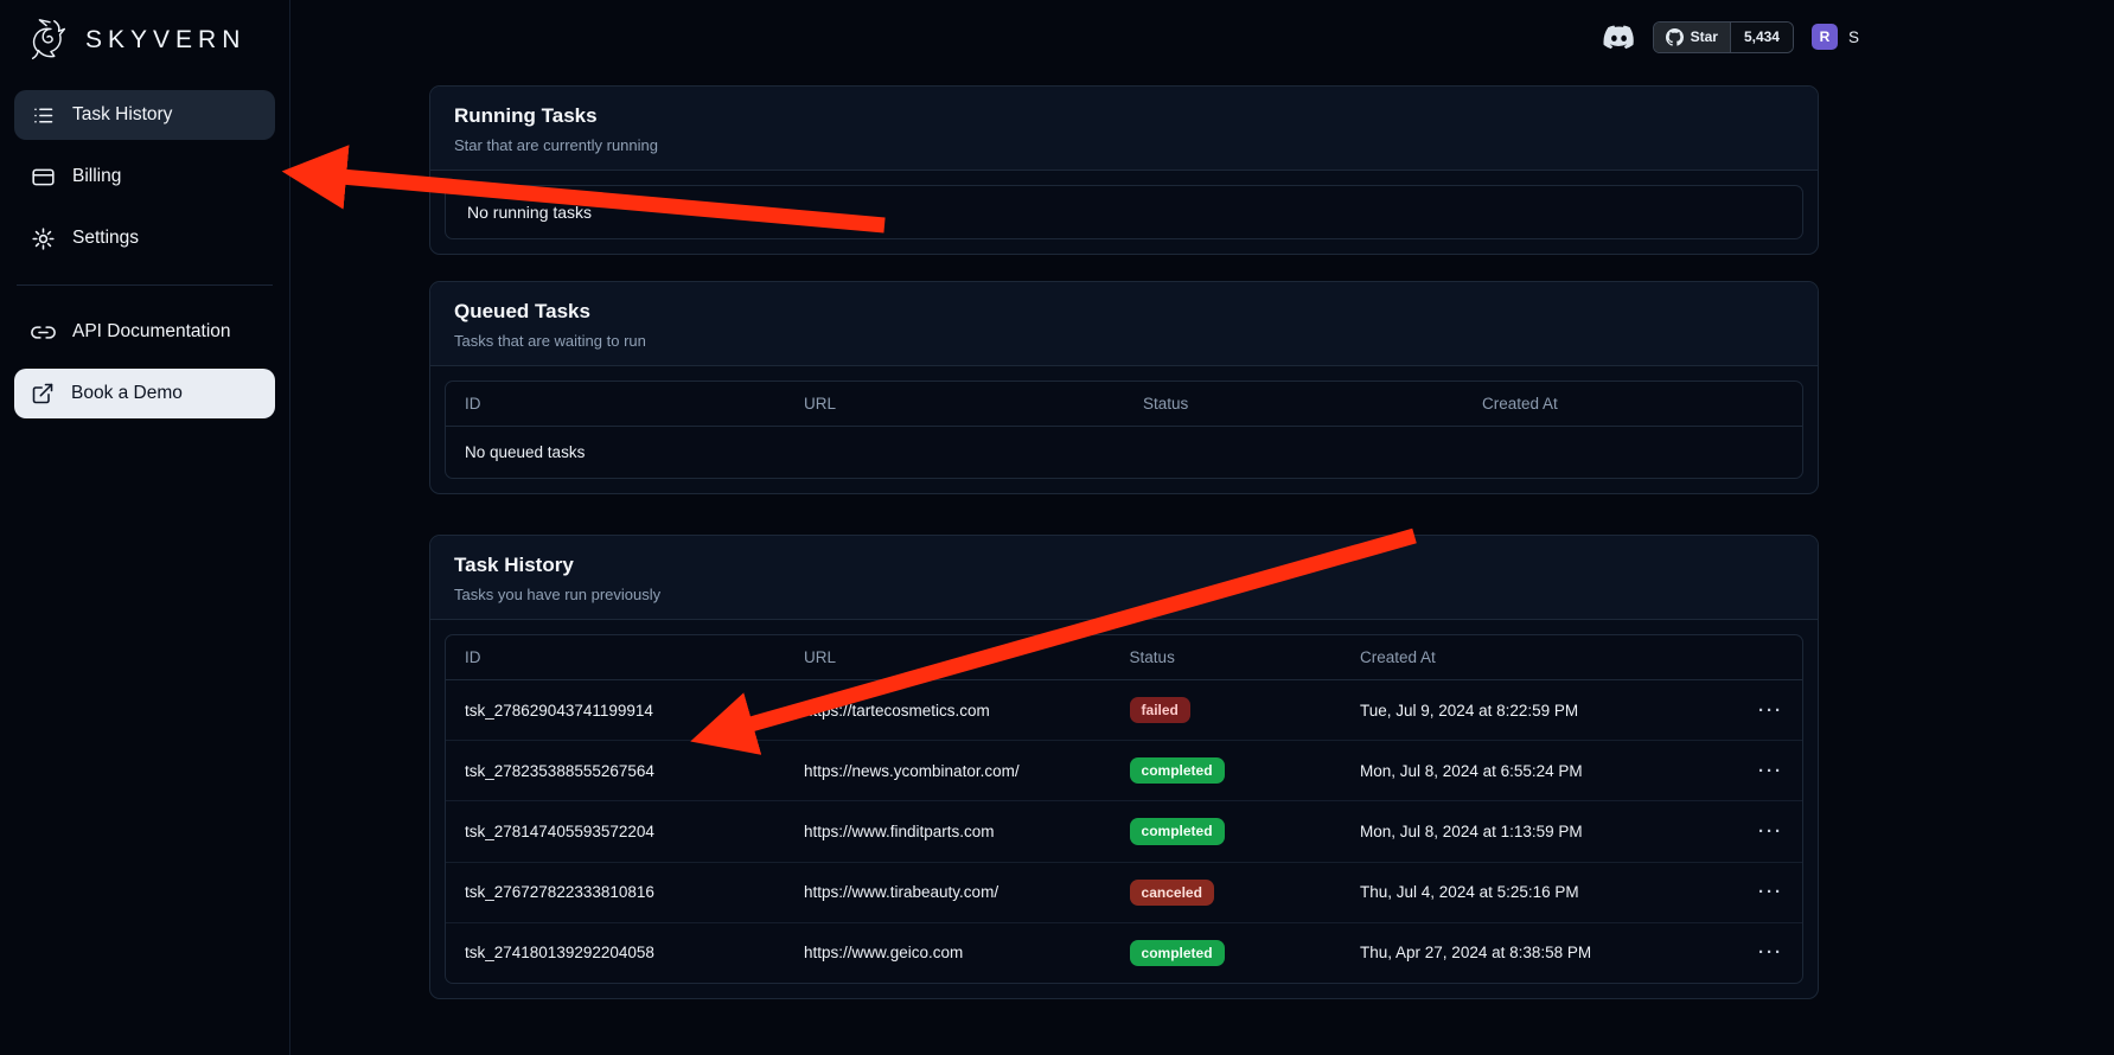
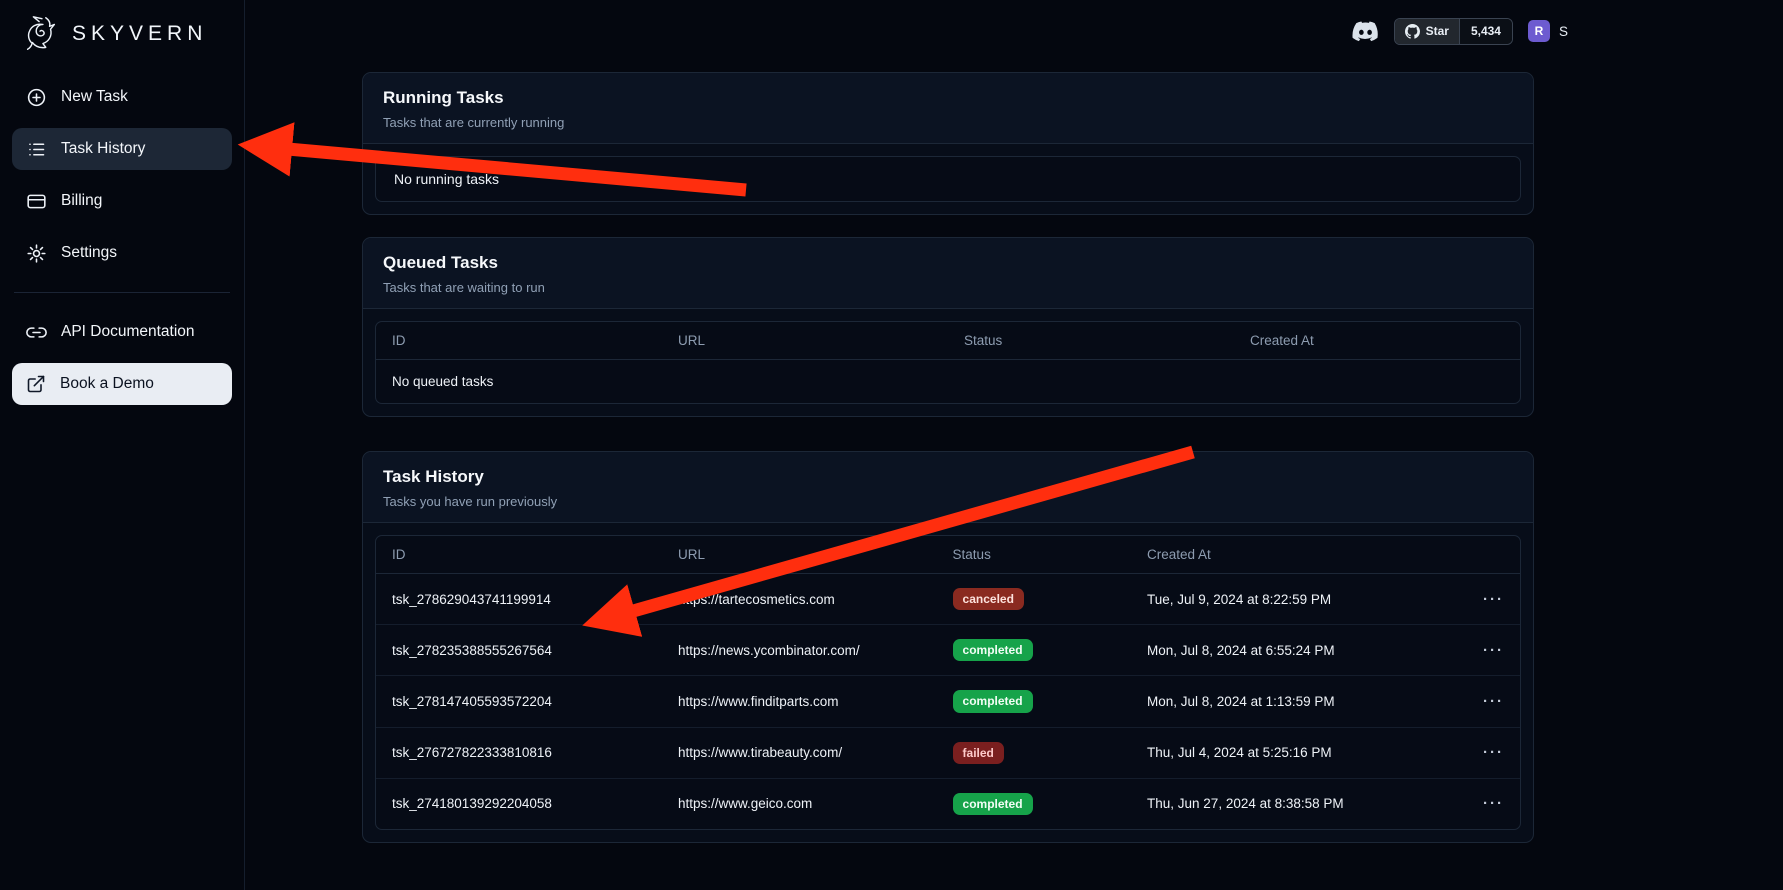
  SKYVERN
+ New Task
  Task History
  Billing
  Settings
  API Documentation
  Book a Demo
  Star
  5,434
  R
  S
  Running Tasks
- Star that are currently running
+ Tasks that are currently running
  No running tasks
  Queued Tasks
  Tasks that are waiting to run
  ID	URL	Status	Created At
  No queued tasks
  Task History
  Tasks you have run previously
  ID	URL	Status	Created At
- tsk_278629043741199914	s://tartecosmetics.com	failed	Tue, Jul 9, 2024 at 8:22:59 PM	···
+ tsk_278629043741199914	s://tartecosmetics.com	canceled	Tue, Jul 9, 2024 at 8:22:59 PM	···
  tsk_278235388555267564	https://news.ycombinator.com/	completed	Mon, Jul 8, 2024 at 6:55:24 PM	···
  tsk_278147405593572204	https://www.finditparts.com	completed	Mon, Jul 8, 2024 at 1:13:59 PM	···
- tsk_276727822333810816	https://www.tirabeauty.com/	canceled	Thu, Jul 4, 2024 at 5:25:16 PM	···
+ tsk_276727822333810816	https://www.tirabeauty.com/	failed	Thu, Jul 4, 2024 at 5:25:16 PM	···
- tsk_274180139292204058	https://www.geico.com	completed	Thu, Apr 27, 2024 at 8:38:58 PM	···
+ tsk_274180139292204058	https://www.geico.com	completed	Thu, Jun 27, 2024 at 8:38:58 PM	···
